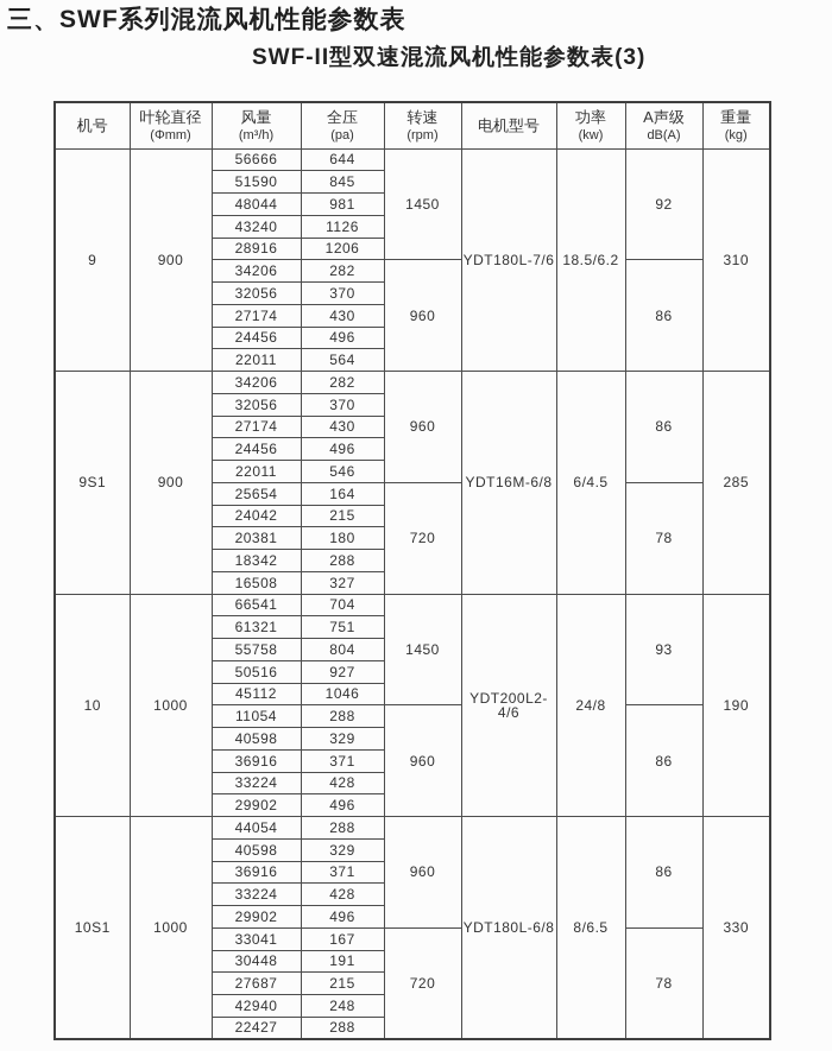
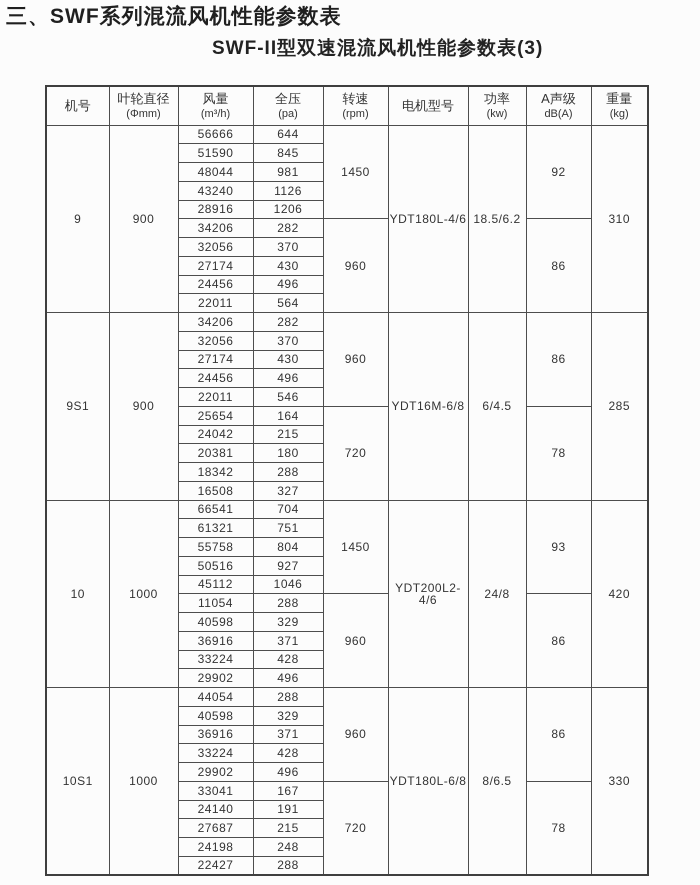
  三、SWF系列混流风机性能参数表
  SWF-II型双速混流风机性能参数表(3)
  机号	叶轮直径(Φmm)	风量(m³/h)	全压(pa)	转速(rpm)	电机型号	功率(kw)	A声级dB(A)	重量(kg)
- 9	900	56666	644	1450	YDT180L-7/6	18.5/6.2	92	310
+ 9	900	56666	644	1450	YDT180L-4/6	18.5/6.2	92	310
  51590	845
  48044	981
  43240	1126
  28916	1206
  34206	282	960	86
  32056	370
  27174	430
  24456	496
  22011	564
  9S1	900	34206	282	960	YDT16M-6/8	6/4.5	86	285
  32056	370
  27174	430
  24456	496
  22011	546
  25654	164	720	78
  24042	215
  20381	180
  18342	288
  16508	327
- 10	1000	66541	704	1450	YDT200L2-4/6	24/8	93	190
+ 10	1000	66541	704	1450	YDT200L2-4/6	24/8	93	420
  61321	751
  55758	804
  50516	927
  45112	1046
  11054	288	960	86
  40598	329
  36916	371
  33224	428
  29902	496
  10S1	1000	44054	288	960	YDT180L-6/8	8/6.5	86	330
  40598	329
  36916	371
  33224	428
  29902	496
  33041	167	720	78
- 30448	191
+ 24140	191
  27687	215
- 42940	248
+ 24198	248
  22427	288
